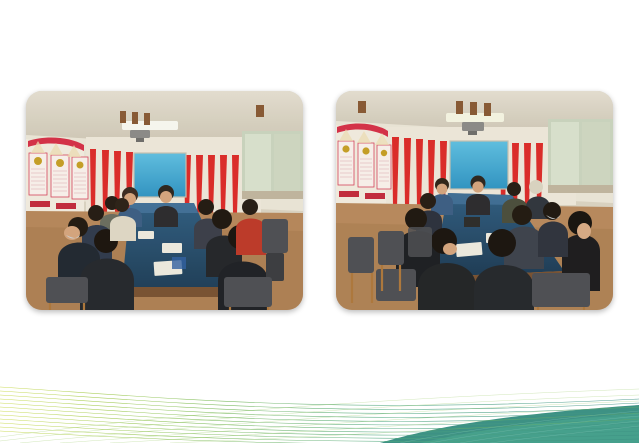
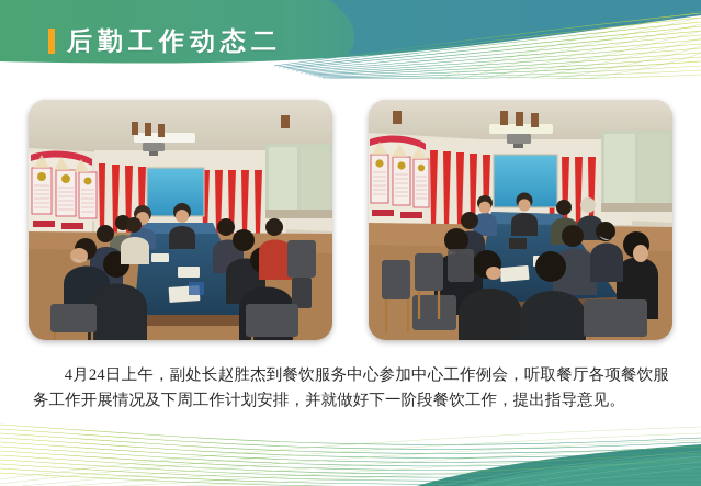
+ 后勤工作动态二
+ 4月24日上午，副处长赵胜杰到餐饮服务中心参加中心工作例会，听取餐厅各项餐饮服务工作开展情况及下周工作计划安排，并就做好下一阶段餐饮工作，提出指导意见。
